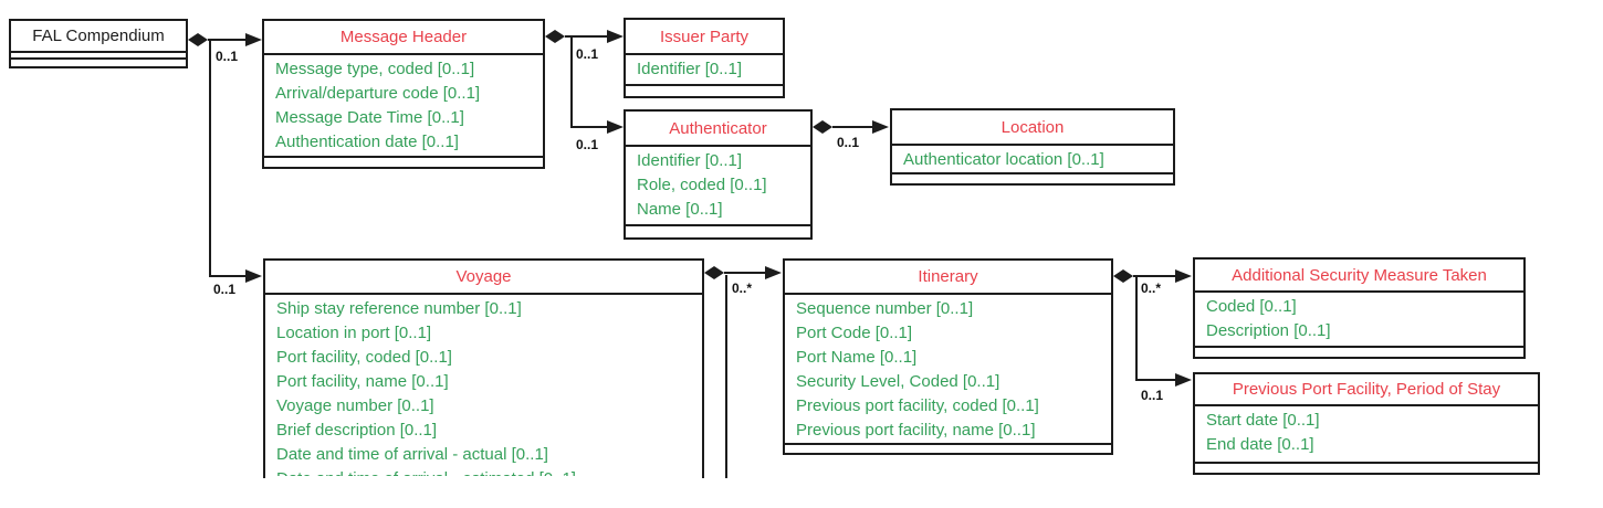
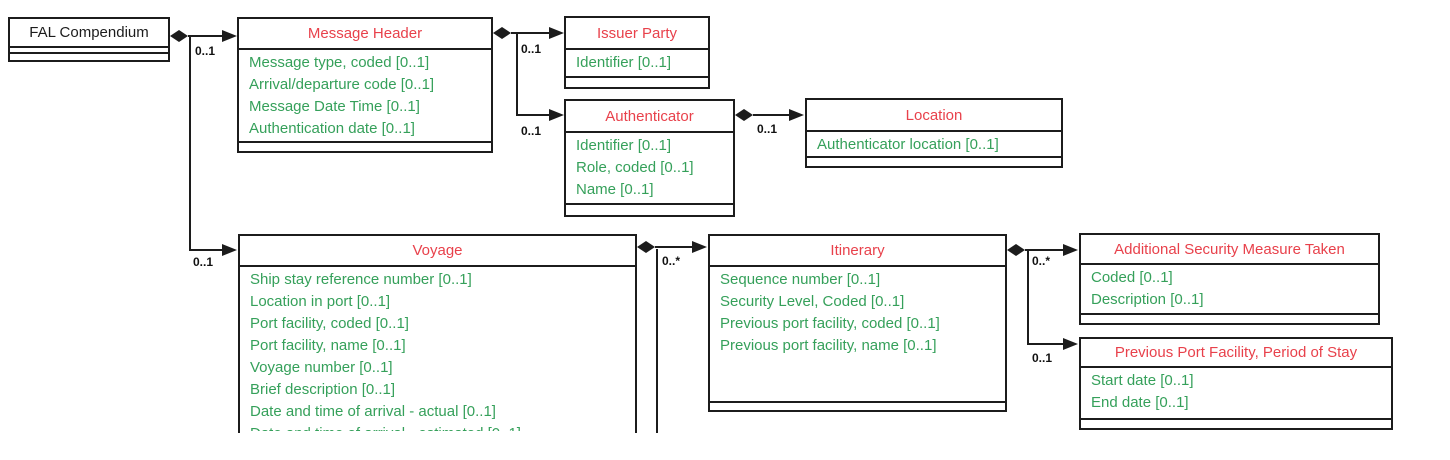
  0..1
  0..1
  0..1
  0..1
  0..1
  0..*
  0..*
  0..1
  FAL Compendium
  Message Header
  Message type, coded [0..1]
  Arrival/departure code [0..1]
  Message Date Time [0..1]
  Authentication date [0..1]
  Issuer Party
  Identifier [0..1]
  Authenticator
  Identifier [0..1]
  Role, coded [0..1]
  Name [0..1]
  Location
  Authenticator location [0..1]
  Voyage
  Ship stay reference number [0..1]
  Location in port [0..1]
  Port facility, coded [0..1]
  Port facility, name [0..1]
  Voyage number [0..1]
  Brief description [0..1]
  Date and time of arrival - actual [0..1]
  Itinerary
  Sequence number [0..1]
- Port Code [0..1]
- Port Name [0..1]
  Security Level, Coded [0..1]
  Previous port facility, coded [0..1]
  Previous port facility, name [0..1]
  Additional Security Measure Taken
  Coded [0..1]
  Description [0..1]
  Previous Port Facility, Period of Stay
  Start date [0..1]
  End date [0..1]
